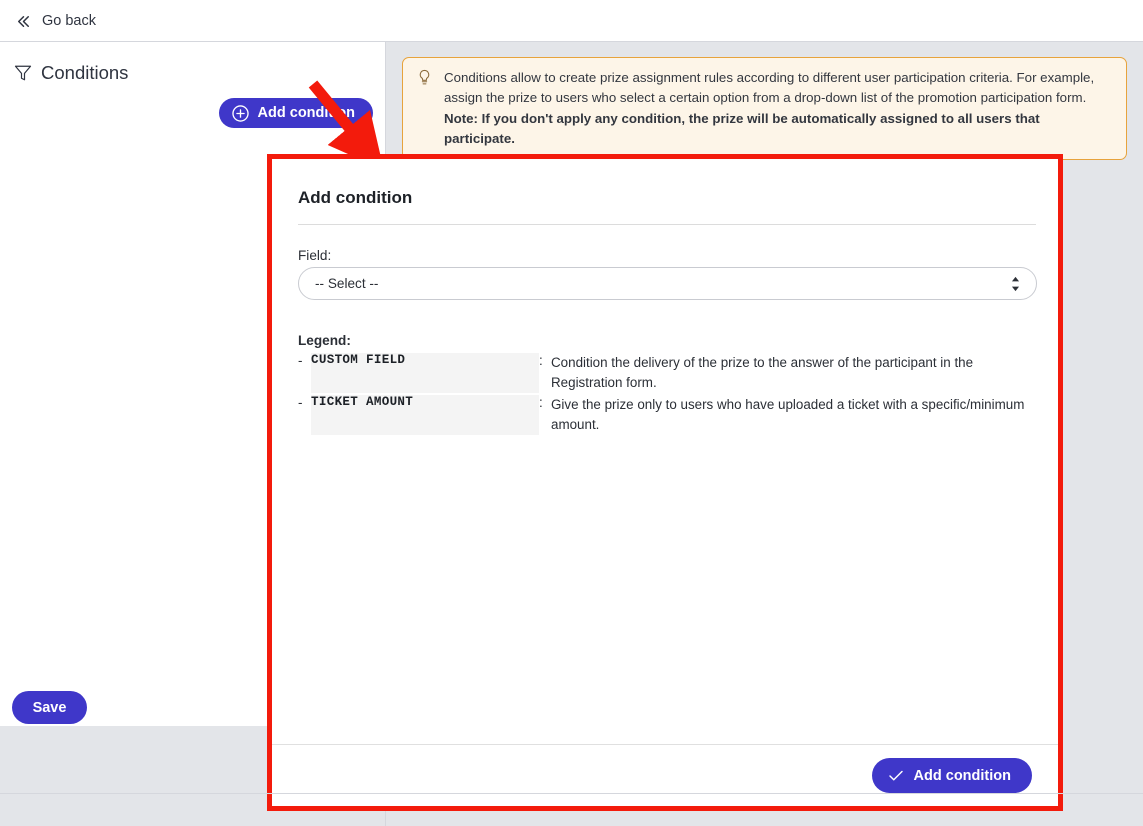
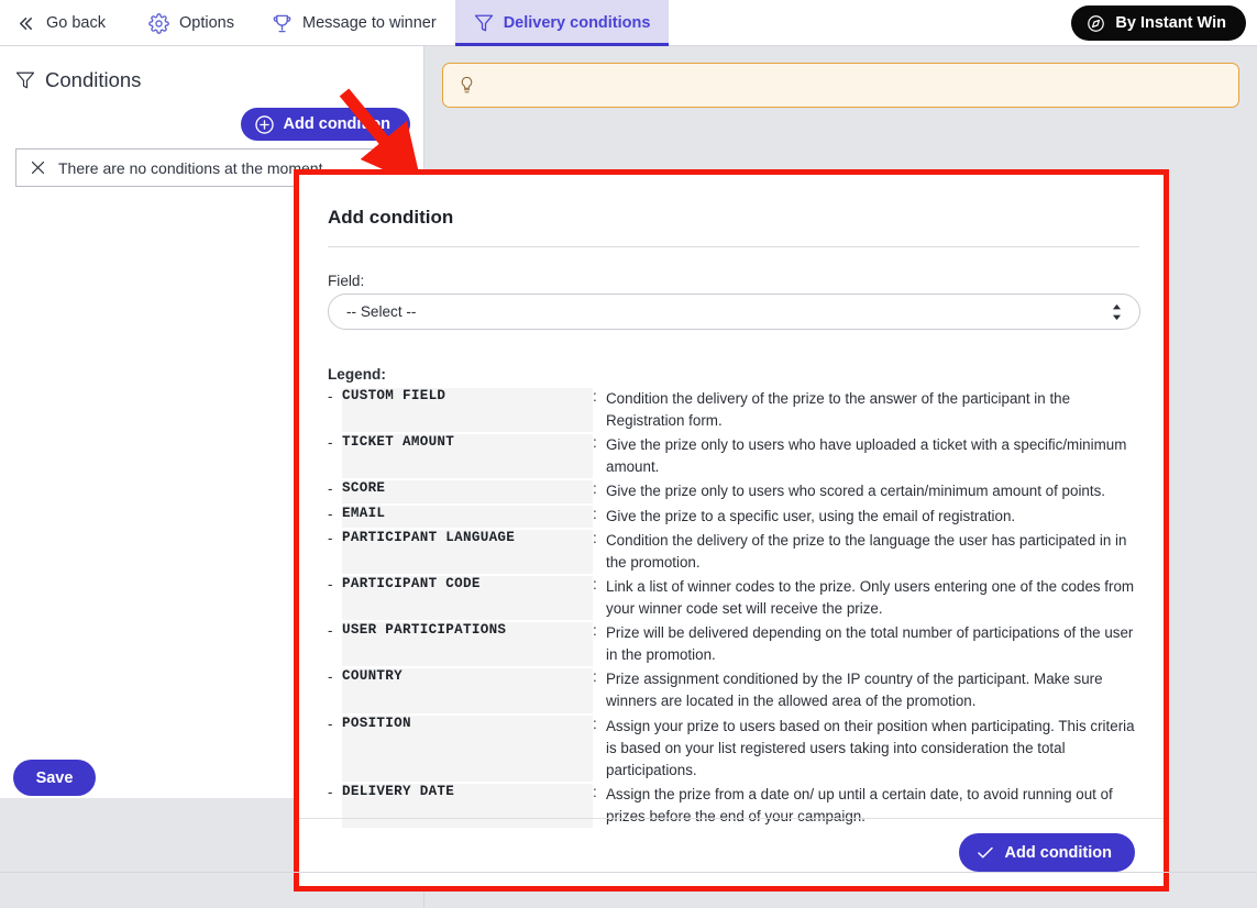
  Go back
+ Options
+ Message to winner
+ Delivery conditions
+ By Instant Win
  Conditions
  Add condin
+ There are no conditions at the moment.
  Save
- Conditions allow to create prize assignment rules according to different user participation criteria. For example, assign the prize to users who select a certain option from a drop-down list of the promotion participation form.
- Note: If you don't apply any condition, the prize will be automatically assigned to all users that participate.
  Add condition
  Field:
  -- Select --
  Legend:
  -	CUSTOM FIELD	:	Condition the delivery of the prize to the answer of the participant in the Registration form.
  -	TICKET AMOUNT	:	Give the prize only to users who have uploaded a ticket with a specific/minimum amount.
+ -	SCORE	:	Give the prize only to users who scored a certain/minimum amount of points.
+ -	EMAIL	:	Give the prize to a specific user, using the email of registration.
+ -	PARTICIPANT LANGUAGE	:	Condition the delivery of the prize to the language the user has participated in in the promotion.
+ -	PARTICIPANT CODE	:	Link a list of winner codes to the prize. Only users entering one of the codes from your winner code set will receive the prize.
+ -	USER PARTICIPATIONS	:	Prize will be delivered depending on the total number of participations of the user in the promotion.
+ -	COUNTRY	:	Prize assignment conditioned by the IP country of the participant. Make sure winners are located in the allowed area of the promotion.
+ -	POSITION	:	Assign your prize to users based on their position when participating. This criteria is based on your list registered users taking into consideration the total participations.
+ -	DELIVERY DATE	:	Assign the prize from a date on/ up until a certain date, to avoid running out of prizes before the end of your campaign.
  Add condition
